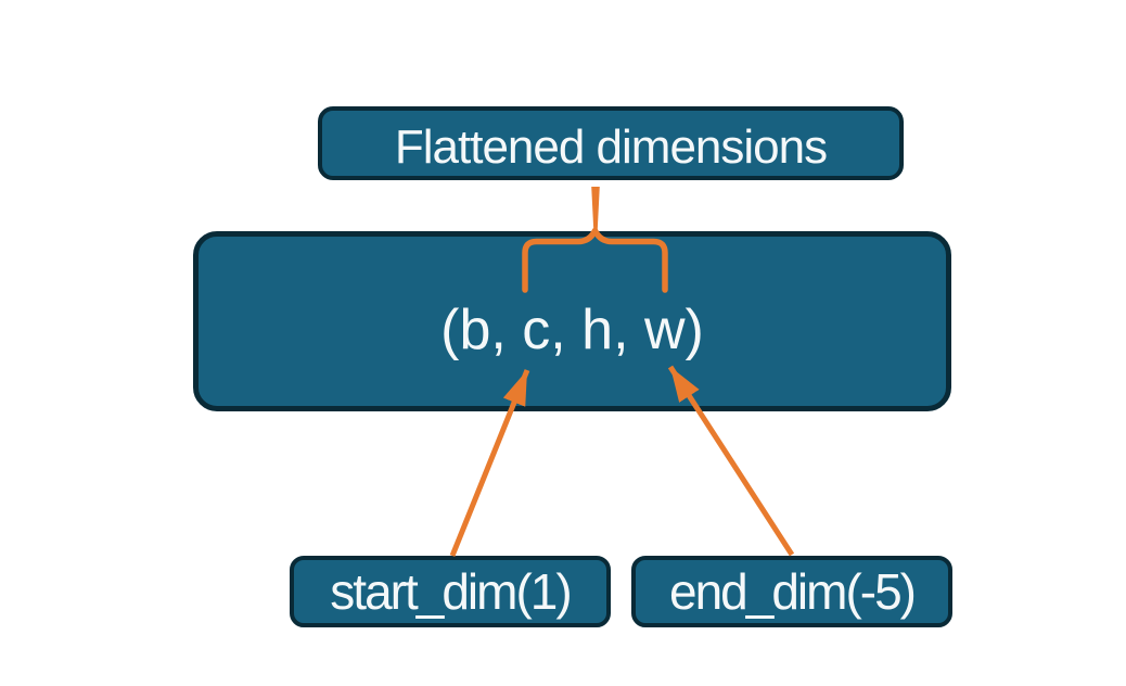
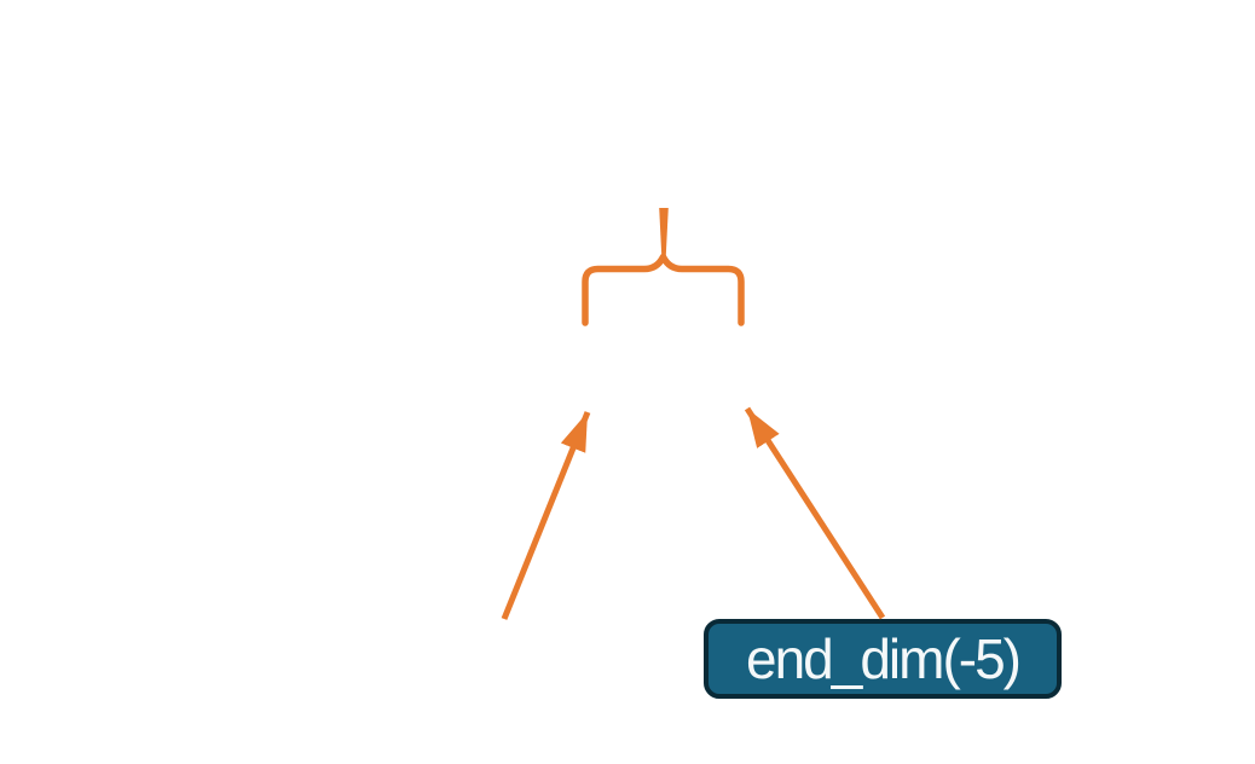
- Flattened dimensions
- (b, c, h, w)
- start_dim(1)
  end_dim(-5)
